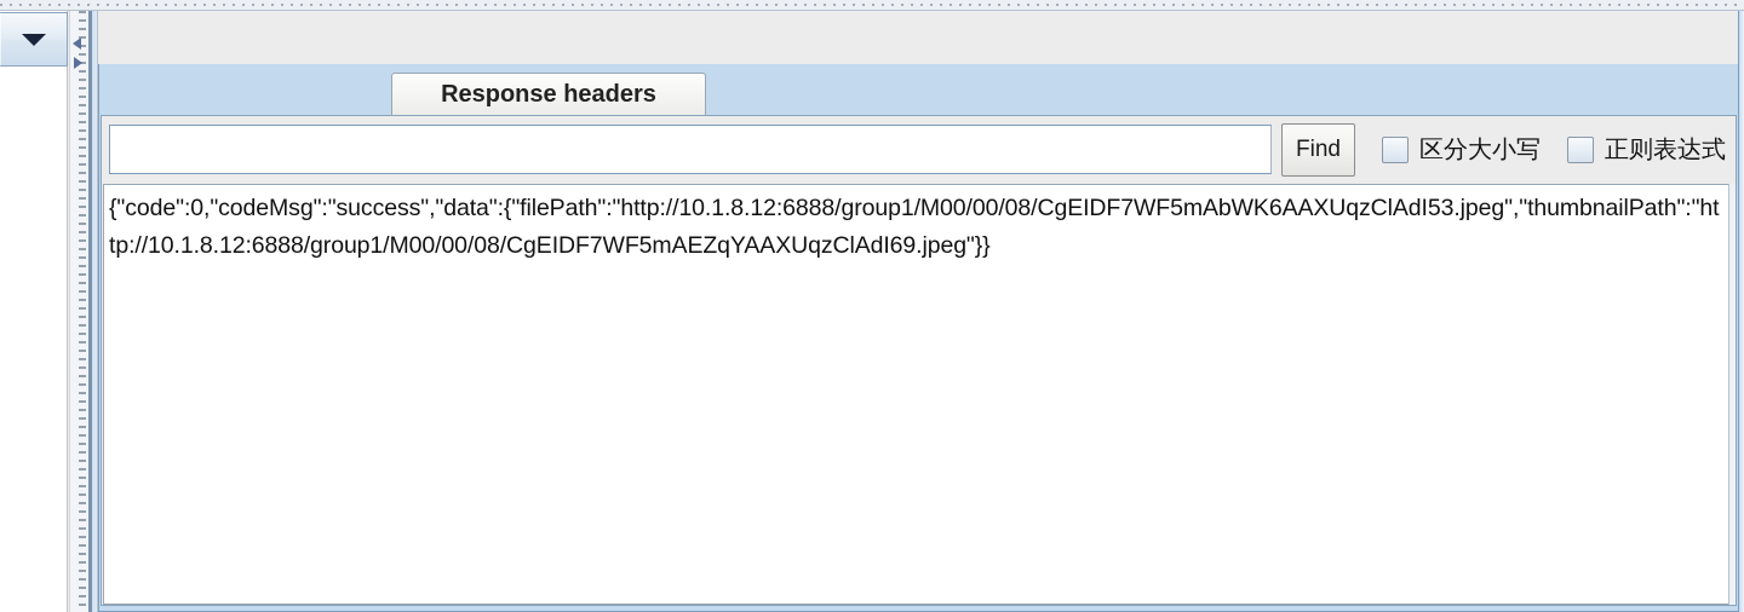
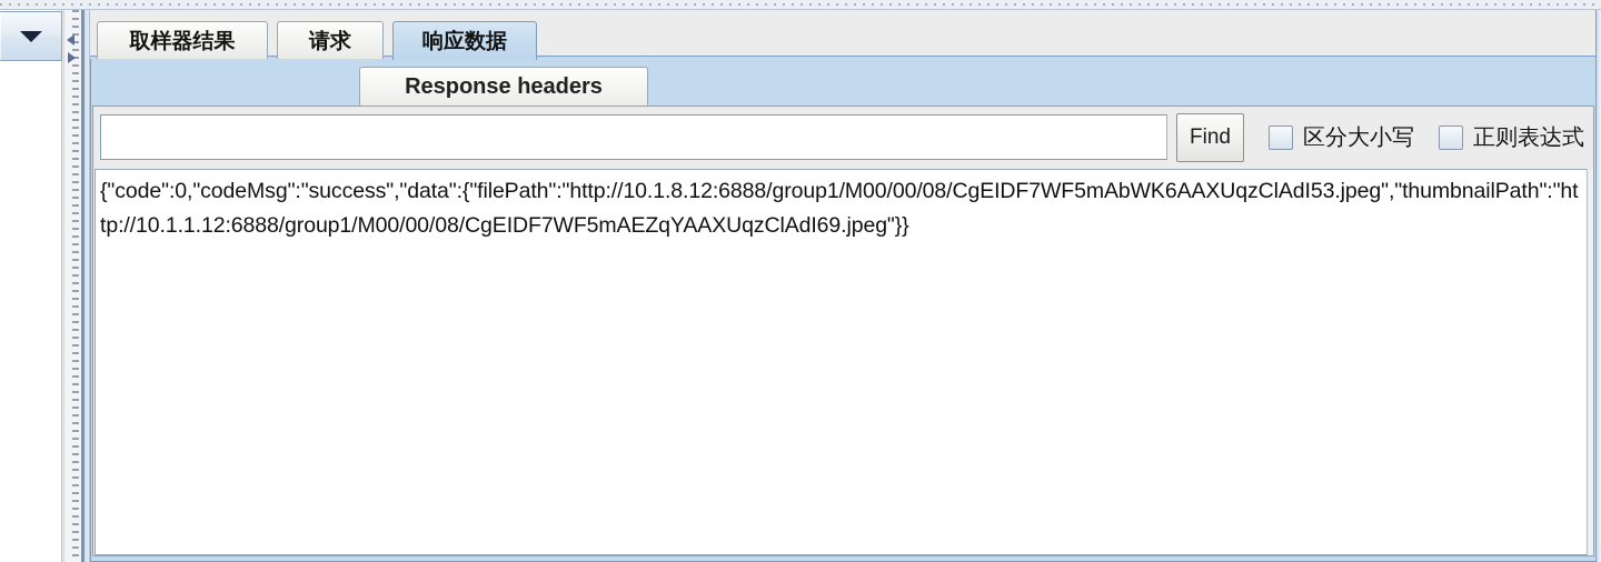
+ 取样器结果
+ 请求
+ 响应数据
  Response headers
  Find
  区分大小写
  正则表达式
- {"code":0,"codeMsg":"success","data":{"filePath":"http://10.1.8.12:6888/group1/M00/00/08/CgEIDF7WF5mAbWK6AAXUqzClAdI53.jpeg","thumbnailPath":"http://10.1.8.12:6888/group1/M00/00/08/CgEIDF7WF5mAEZqYAAXUqzClAdI69.jpeg"}}
+ {"code":0,"codeMsg":"success","data":{"filePath":"http://10.1.8.12:6888/group1/M00/00/08/CgEIDF7WF5mAbWK6AAXUqzClAdI53.jpeg","thumbnailPath":"http://10.1.1.12:6888/group1/M00/00/08/CgEIDF7WF5mAEZqYAAXUqzClAdI69.jpeg"}}
